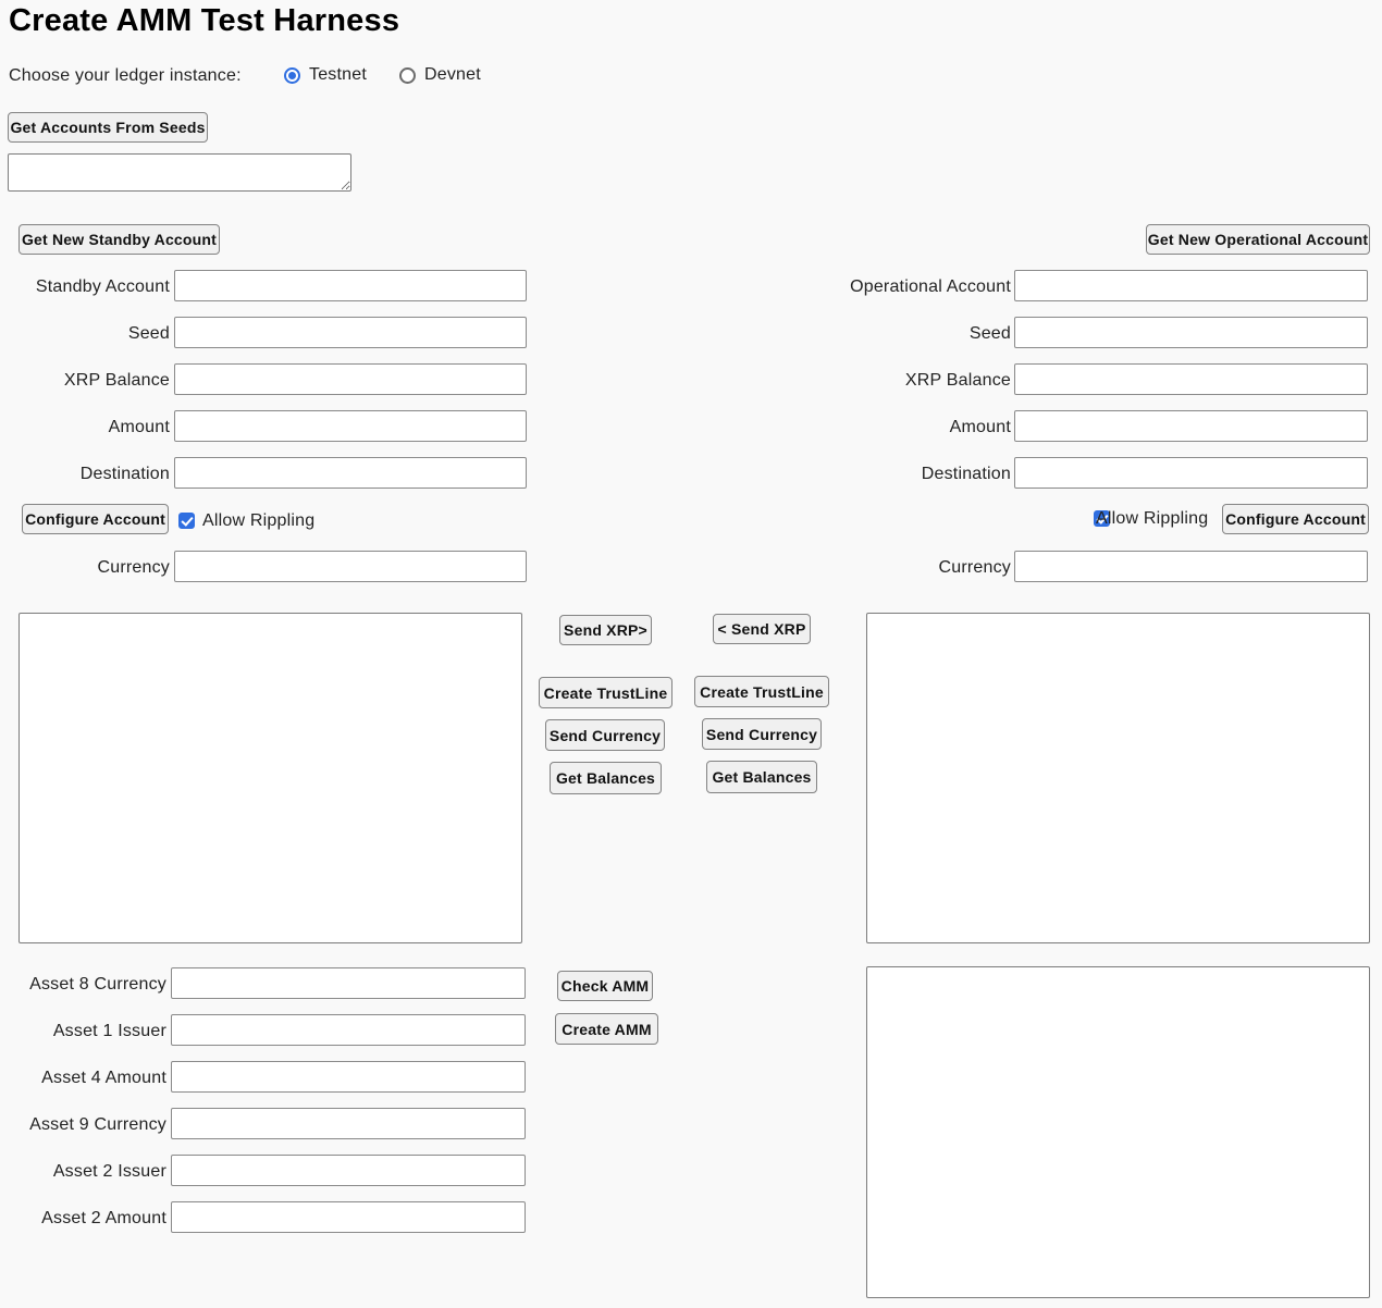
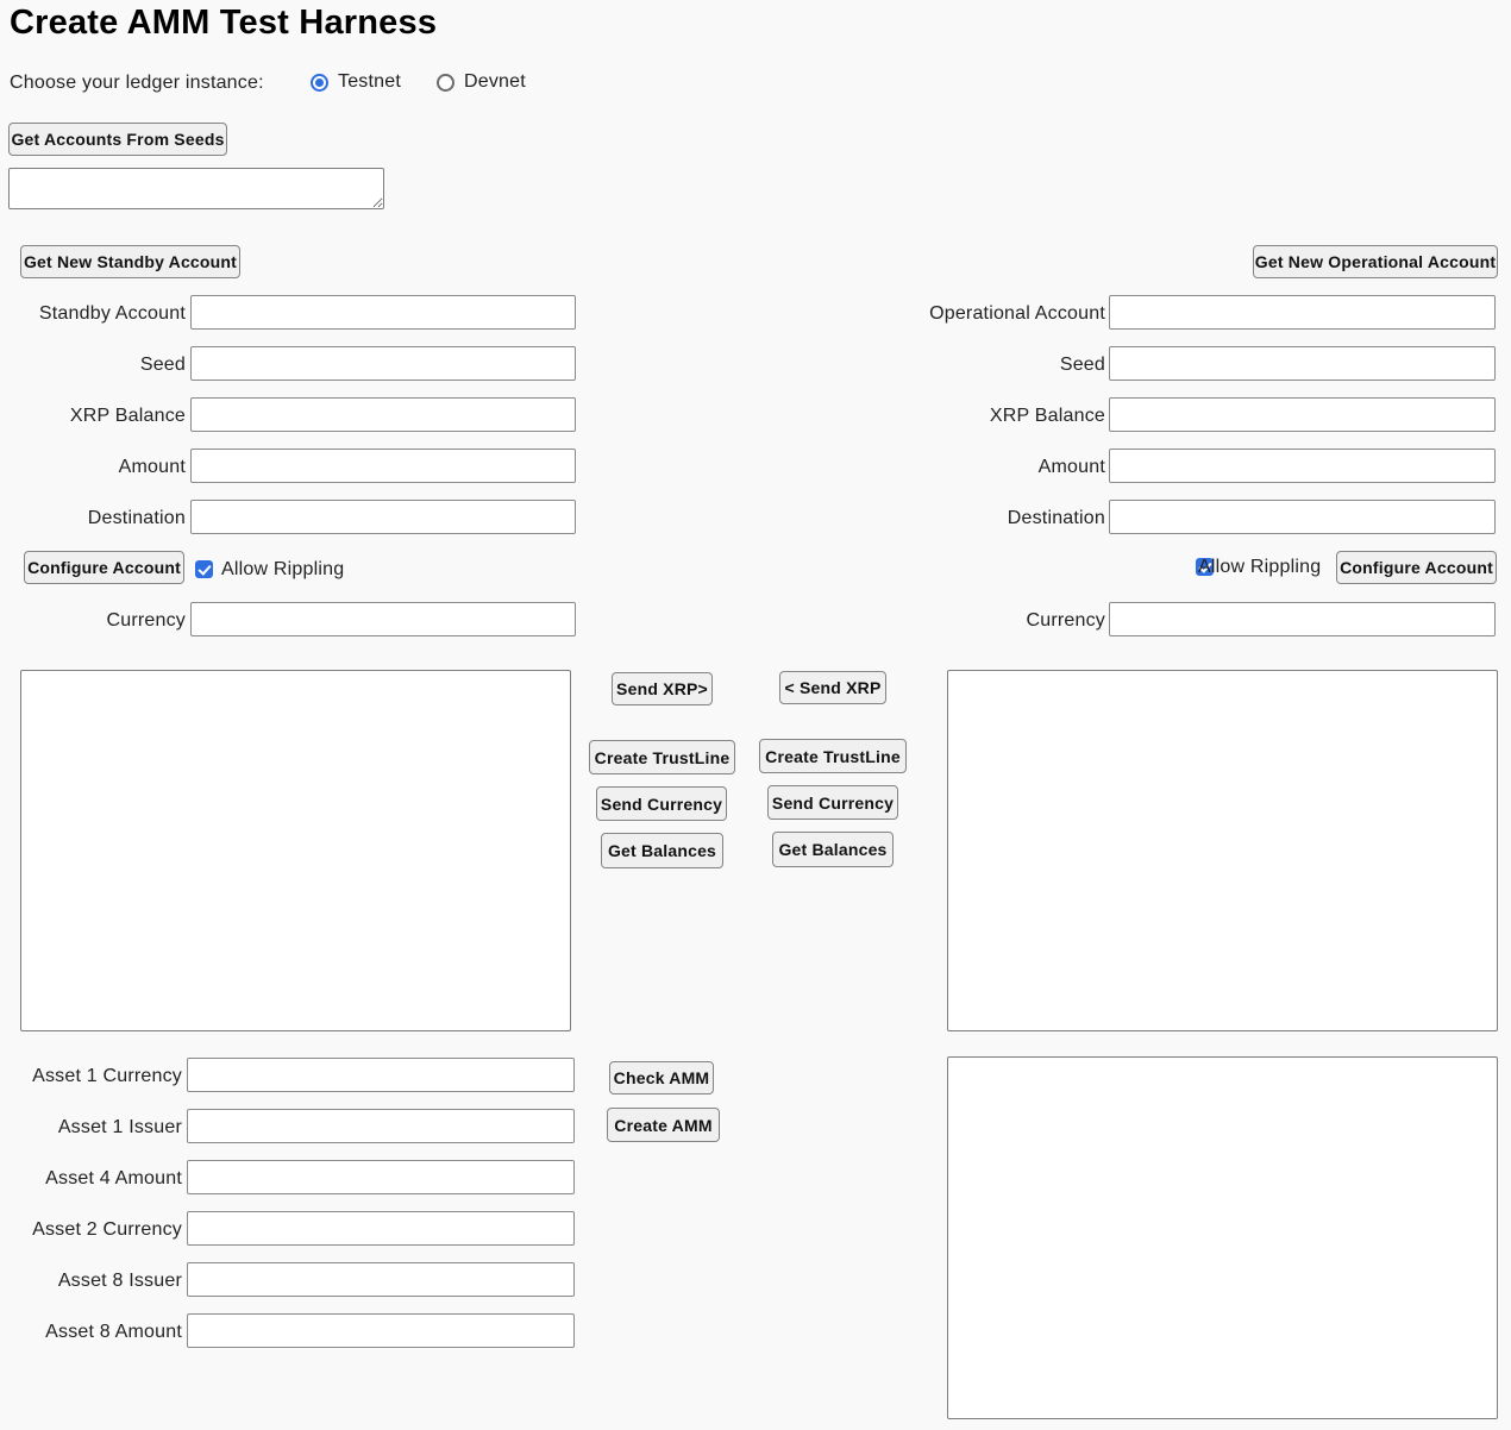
  Create AMM Test Harness
  Choose your ledger instance:
  Testnet
  Devnet
  Get Accounts From Seeds
  Get New Standby Account
  Get New Operational Account
  Standby Account
  Seed
  XRP Balance
  Amount
  Destination
  Configure Account
  Allow Rippling
  Currency
  Operational Account
  Seed
  XRP Balance
  Amount
  Destination
  Allow Rippling
  Configure Account
  Currency
  Send XRP>
  Create TrustLine
  Send Currency
  Get Balances
  < Send XRP
  Create TrustLine
  Send Currency
  Get Balances
- Asset 8 Currency
+ Asset 1 Currency
  Asset 1 Issuer
  Asset 4 Amount
- Asset 9 Currency
+ Asset 2 Currency
- Asset 2 Issuer
+ Asset 8 Issuer
- Asset 2 Amount
+ Asset 8 Amount
  Check AMM
  Create AMM
